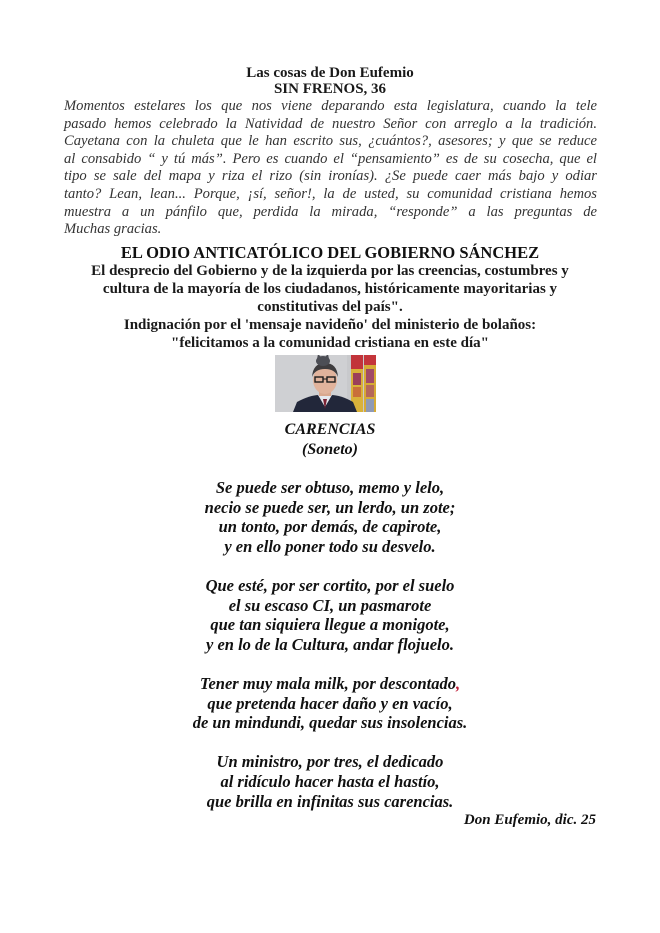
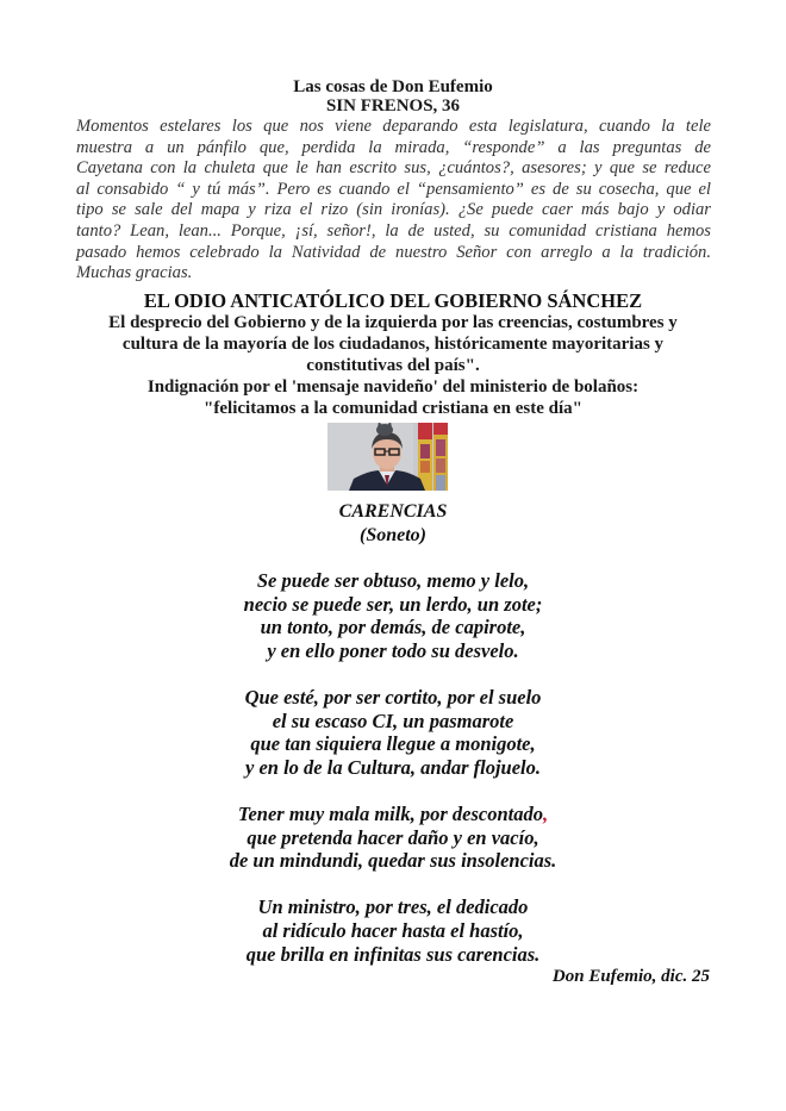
  Las cosas de Don Eufemio
  SIN FRENOS, 36
  Momentos estelares los que nos viene deparando esta legislatura, cuando la tele
- pasado hemos celebrado la Natividad de nuestro Señor con arreglo a la tradición.
+ muestra a un pánfilo que, perdida la mirada, “responde” a las preguntas de
  Cayetana con la chuleta que le han escrito sus, ¿cuántos?, asesores; y que se reduce
  al consabido “ y tú más”. Pero es cuando el “pensamiento” es de su cosecha, que el
  tipo se sale del mapa y riza el rizo (sin ironías). ¿Se puede caer más bajo y odiar
  tanto? Lean, lean... Porque, ¡sí, señor!, la de usted, su comunidad cristiana hemos
- muestra a un pánfilo que, perdida la mirada, “responde” a las preguntas de
+ pasado hemos celebrado la Natividad de nuestro Señor con arreglo a la tradición.
  Muchas gracias.
  EL ODIO ANTICATÓLICO DEL GOBIERNO SÁNCHEZ
  El desprecio del Gobierno y de la izquierda por las creencias, costumbres y
  cultura de la mayoría de los ciudadanos, históricamente mayoritarias y
  constitutivas del país".
  Indignación por el 'mensaje navideño' del ministerio de bolaños:
  "felicitamos a la comunidad cristiana en este día"
  CARENCIAS
  (Soneto)
  Se puede ser obtuso, memo y lelo,
  necio se puede ser, un lerdo, un zote;
  un tonto, por demás, de capirote,
  y en ello poner todo su desvelo.
  Que esté, por ser cortito, por el suelo
  el su escaso CI, un pasmarote
  que tan siquiera llegue a monigote,
  y en lo de la Cultura, andar flojuelo.
  Tener muy mala milk, por descontado,
  que pretenda hacer daño y en vacío,
  de un mindundi, quedar sus insolencias.
  Un ministro, por tres, el dedicado
  al ridículo hacer hasta el hastío,
  que brilla en infinitas sus carencias.
  Don Eufemio, dic. 25
